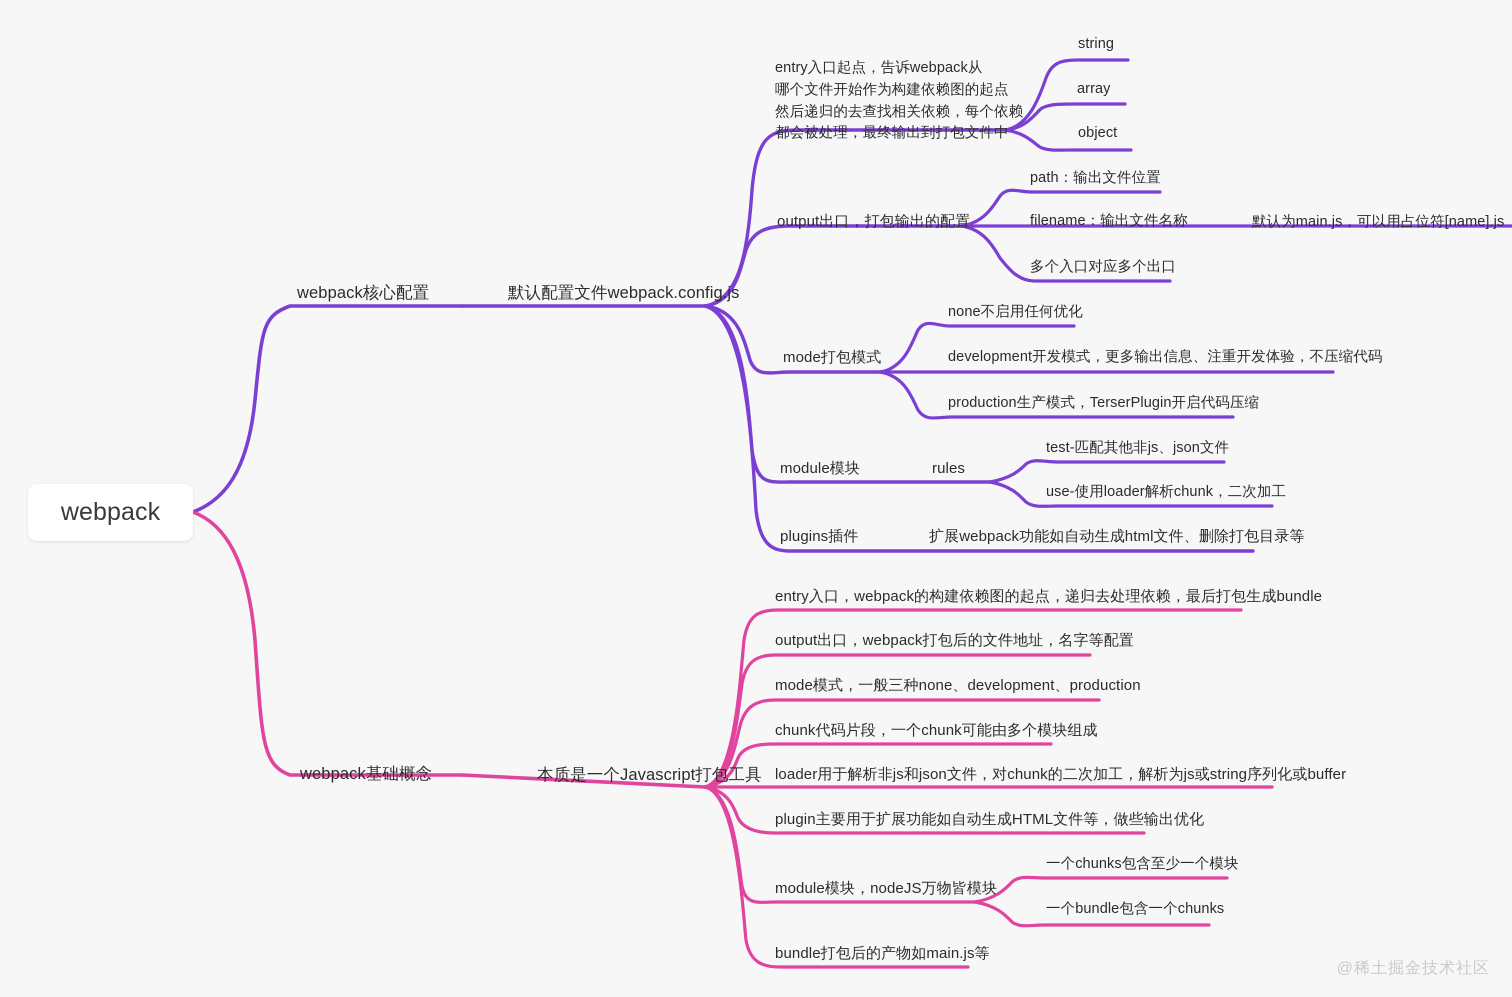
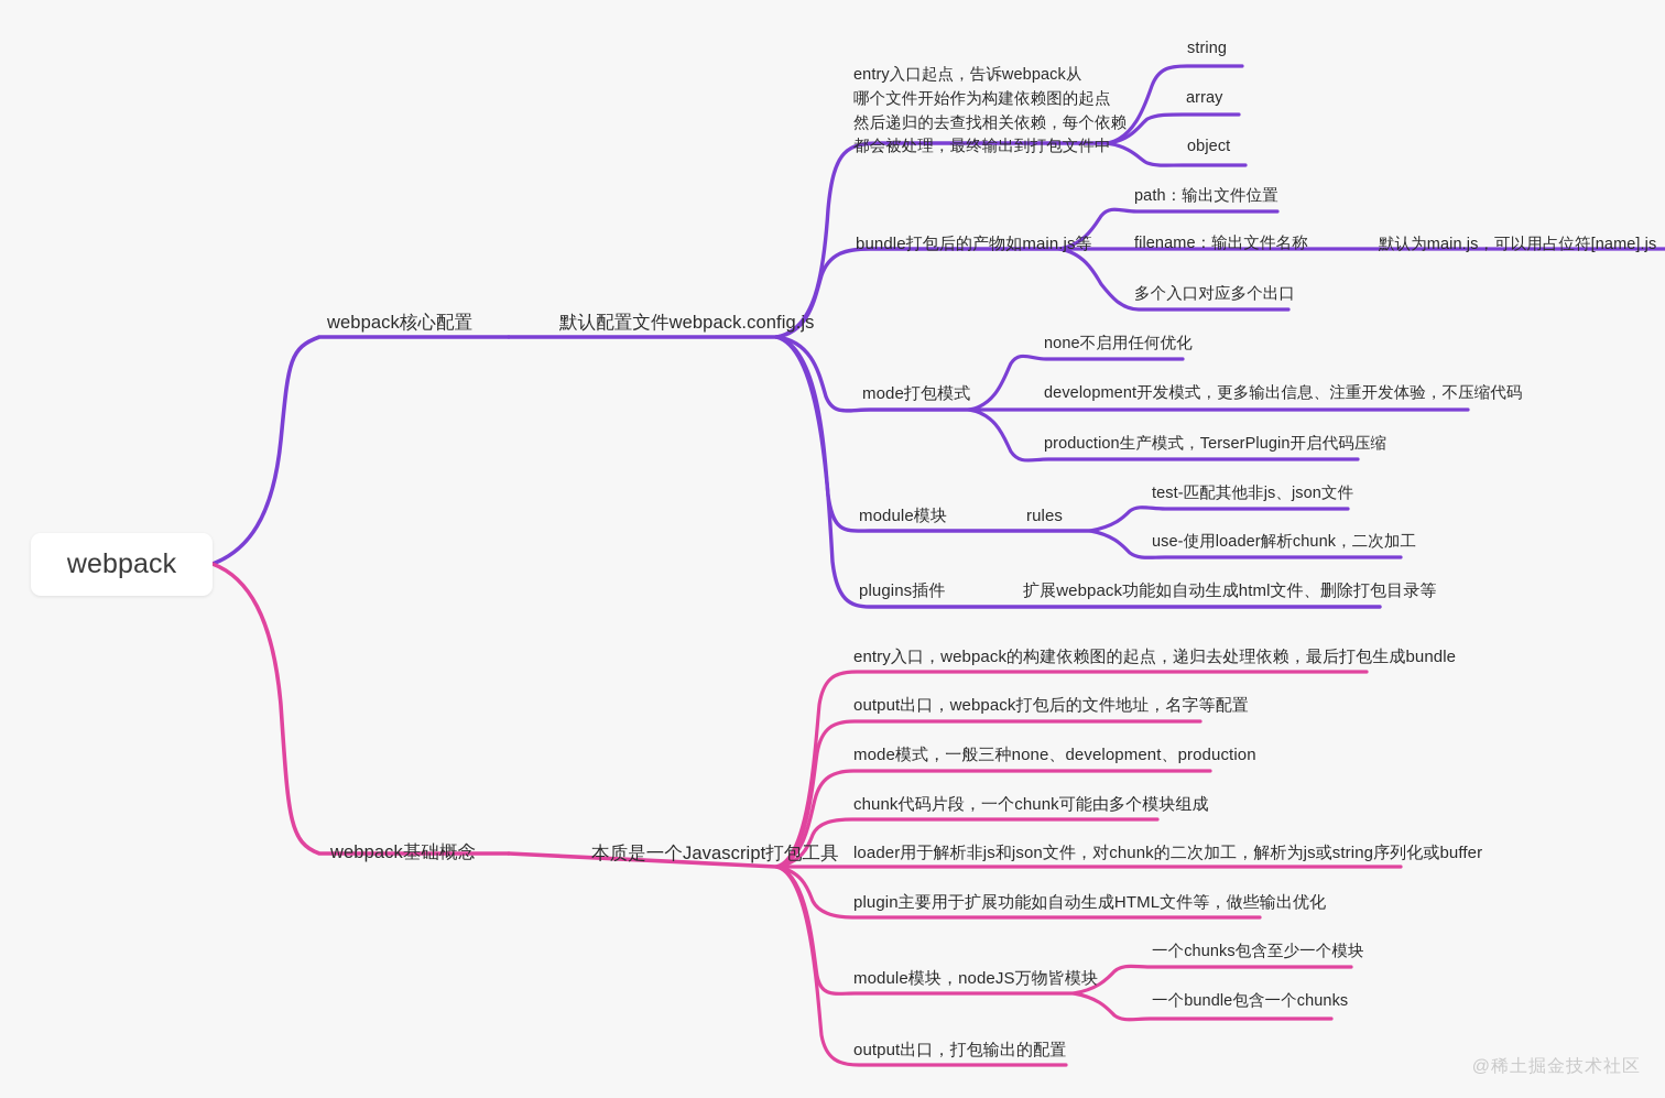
  webpack
  webpack核心配置
  默认配置文件webpack.config.js
  entry入口起点，告诉webpack从
  哪个文件开始作为构建依赖图的起点
  然后递归的去查找相关依赖，每个依赖
  都会被处理，最终输出到打包文件中
  string
  array
  object
- output出口，打包输出的配置
+ bundle打包后的产物如main.js等
  path：输出文件位置
  filename：输出文件名称
  默认为main.js，可以用占位符[name].js
  多个入口对应多个出口
  mode打包模式
  none不启用任何优化
  development开发模式，更多输出信息、注重开发体验，不压缩代码
  production生产模式，TerserPlugin开启代码压缩
  module模块
  rules
  test-匹配其他非js、json文件
  use-使用loader解析chunk，二次加工
  plugins插件
  扩展webpack功能如自动生成html文件、删除打包目录等
  webpack基础概念
  本质是一个Javascript打包工具
  entry入口，webpack的构建依赖图的起点，递归去处理依赖，最后打包生成bundle
  output出口，webpack打包后的文件地址，名字等配置
  mode模式，一般三种none、development、production
  chunk代码片段，一个chunk可能由多个模块组成
  loader用于解析非js和json文件，对chunk的二次加工，解析为js或string序列化或buffer
  plugin主要用于扩展功能如自动生成HTML文件等，做些输出优化
  module模块，nodeJS万物皆模块
  一个chunks包含至少一个模块
  一个bundle包含一个chunks
- bundle打包后的产物如main.js等
+ output出口，打包输出的配置
  @稀土掘金技术社区
